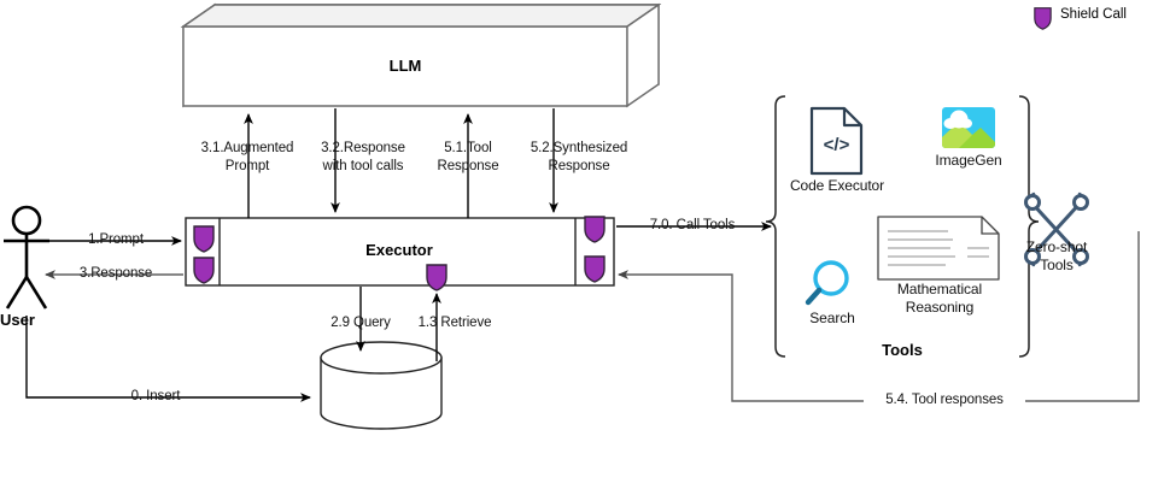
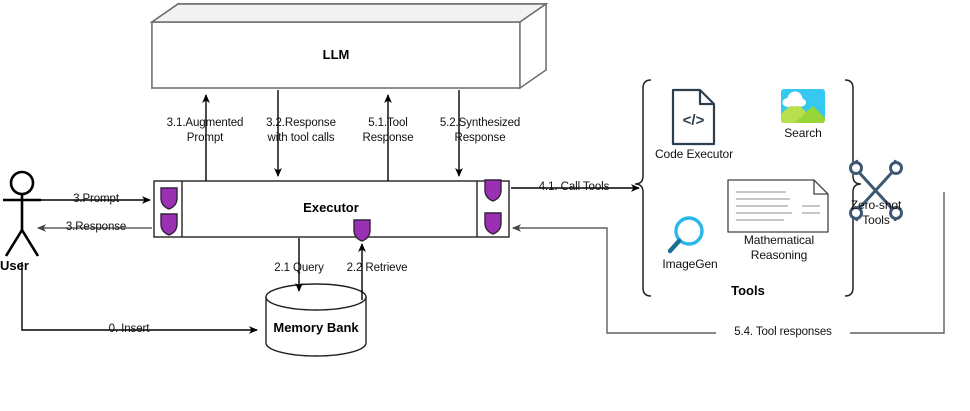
  </>
- Shield Call
  LLM
  Executor
+ Memory Bank
  User
  Tools
  Code Executor
- ImageGen
+ Search
  Zero-shot
  Tools
  Mathematical
  Reasoning
- Search
+ ImageGen
  3.1.Augmented
  Prompt
  3.2.Response
  with tool calls
  5.1.Tool
  Response
  5.2.Synthesized
  Response
- 1.Prompt
+ 3.Prompt
  3.Response
- 2.9 Query
+ 2.1 Query
- 1.3 Retrieve
+ 2.2 Retrieve
  0. Insert
- 7.0. Call Tools
+ 4.1. Call Tools
  5.4. Tool responses
